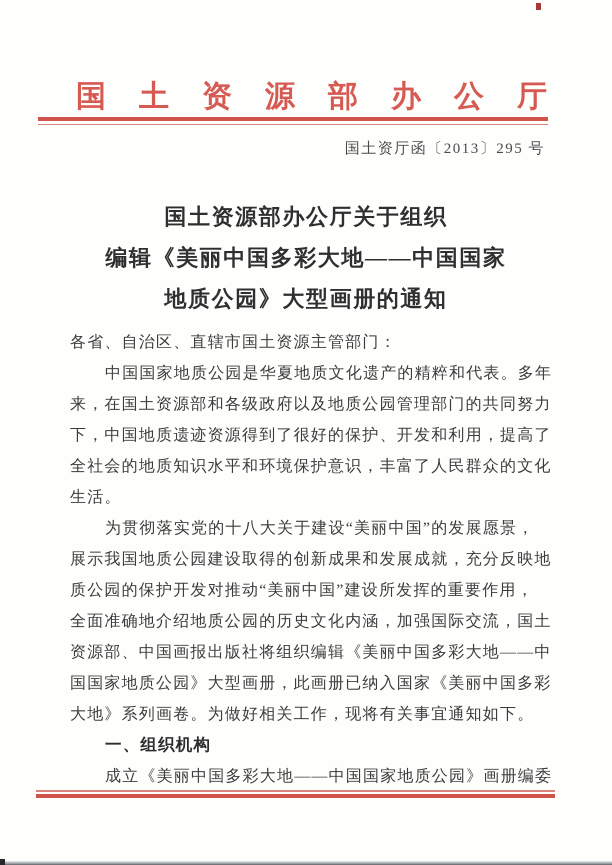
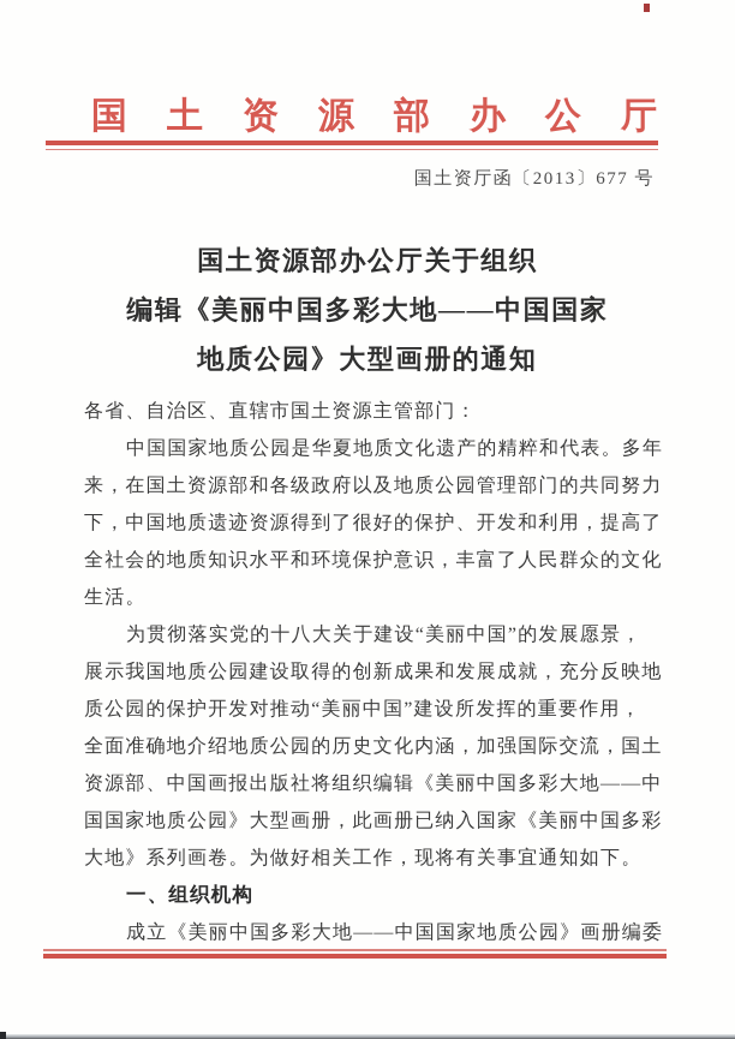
  国土资源部办公厅
- 国土资厅函〔2013〕295 号
+ 国土资厅函〔2013〕677 号
  国土资源部办公厅关于组织
  编辑《美丽中国多彩大地——中国国家
  地质公园》大型画册的通知
  各省、自治区、直辖市国土资源主管部门：
  中国国家地质公园是华夏地质文化遗产的精粹和代表。多年
  来，在国土资源部和各级政府以及地质公园管理部门的共同努力
  下，中国地质遗迹资源得到了很好的保护、开发和利用，提高了
  全社会的地质知识水平和环境保护意识，丰富了人民群众的文化
  生活。
  为贯彻落实党的十八大关于建设“美丽中国”的发展愿景，
  展示我国地质公园建设取得的创新成果和发展成就，充分反映地
  质公园的保护开发对推动“美丽中国”建设所发挥的重要作用，
  全面准确地介绍地质公园的历史文化内涵，加强国际交流，国土
  资源部、中国画报出版社将组织编辑《美丽中国多彩大地——中
  国国家地质公园》大型画册，此画册已纳入国家《美丽中国多彩
  大地》系列画卷。为做好相关工作，现将有关事宜通知如下。
  一、组织机构
  成立《美丽中国多彩大地——中国国家地质公园》画册编委
